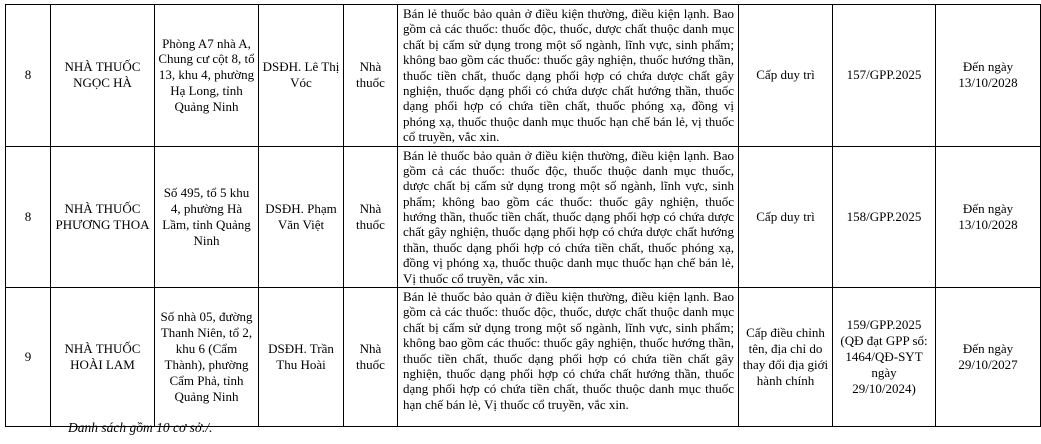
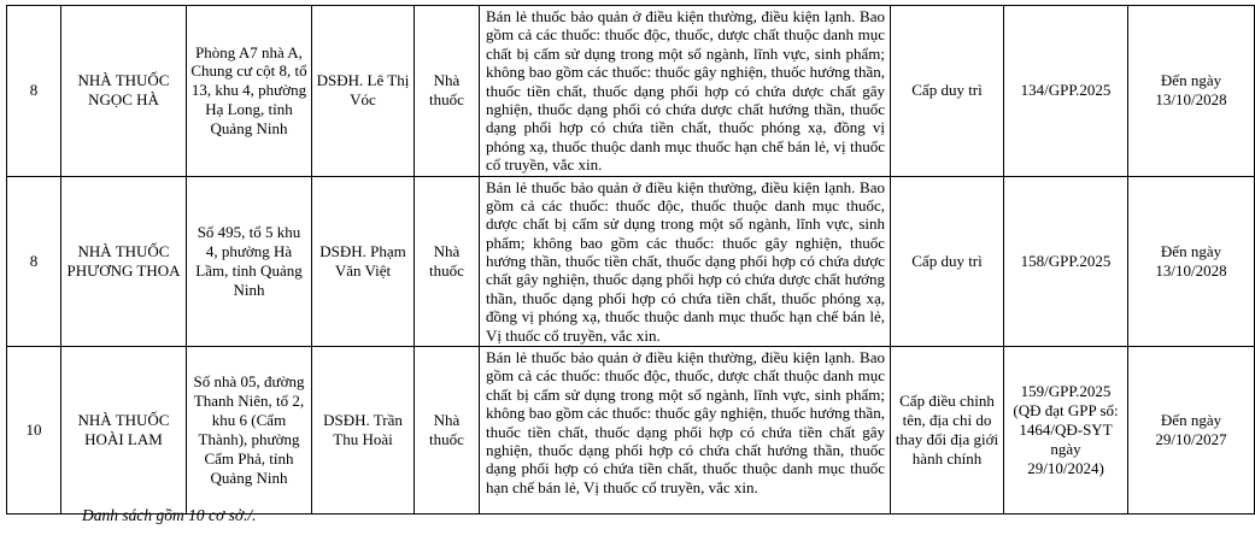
- 8	NHÀ THUỐC NGỌC HÀ	Phòng A7 nhà A, Chung cư cột 8, tổ 13, khu 4, phường Hạ Long, tỉnh Quảng Ninh	DSĐH. Lê Thị Vóc	Nhà thuốc	Bán lẻ thuốc bảo quản ở điều kiện thường, điều kiện lạnh. Bao gồm cả các thuốc: thuốc độc, thuốc, dược chất thuộc danh mục chất bị cấm sử dụng trong một số ngành, lĩnh vực, sinh phẩm; không bao gồm các thuốc: thuốc gây nghiện, thuốc hướng thần, thuốc tiền chất, thuốc dạng phối hợp có chứa dược chất gây nghiện, thuốc dạng phối có chứa dược chất hướng thần, thuốc dạng phối hợp có chứa tiền chất, thuốc phóng xạ, đồng vị phóng xạ, thuốc thuộc danh mục thuốc hạn chế bán lẻ, vị thuốc cổ truyền, vắc xin.	Cấp duy trì	157/GPP.2025	Đến ngày 13/10/2028
+ 8	NHÀ THUỐC NGỌC HÀ	Phòng A7 nhà A, Chung cư cột 8, tổ 13, khu 4, phường Hạ Long, tỉnh Quảng Ninh	DSĐH. Lê Thị Vóc	Nhà thuốc	Bán lẻ thuốc bảo quản ở điều kiện thường, điều kiện lạnh. Bao gồm cả các thuốc: thuốc độc, thuốc, dược chất thuộc danh mục chất bị cấm sử dụng trong một số ngành, lĩnh vực, sinh phẩm; không bao gồm các thuốc: thuốc gây nghiện, thuốc hướng thần, thuốc tiền chất, thuốc dạng phối hợp có chứa dược chất gây nghiện, thuốc dạng phối có chứa dược chất hướng thần, thuốc dạng phối hợp có chứa tiền chất, thuốc phóng xạ, đồng vị phóng xạ, thuốc thuộc danh mục thuốc hạn chế bán lẻ, vị thuốc cổ truyền, vắc xin.	Cấp duy trì	134/GPP.2025	Đến ngày 13/10/2028
  8	NHÀ THUỐC PHƯƠNG THOA	Số 495, tổ 5 khu 4, phường Hà Lầm, tỉnh Quảng Ninh	DSĐH. Phạm Văn Việt	Nhà thuốc	Bán lẻ thuốc bảo quản ở điều kiện thường, điều kiện lạnh. Bao gồm cả các thuốc: thuốc độc, thuốc thuộc danh mục thuốc, dược chất bị cấm sử dụng trong một số ngành, lĩnh vực, sinh phẩm; không bao gồm các thuốc: thuốc gây nghiện, thuốc hướng thần, thuốc tiền chất, thuốc dạng phối hợp có chứa dược chất gây nghiện, thuốc dạng phối hợp có chứa dược chất hướng thần, thuốc dạng phối hợp có chứa tiền chất, thuốc phóng xạ, đồng vị phóng xạ, thuốc thuộc danh mục thuốc hạn chế bán lẻ, Vị thuốc cổ truyền, vắc xin.	Cấp duy trì	158/GPP.2025	Đến ngày 13/10/2028
- 9	NHÀ THUỐC HOÀI LAM	Số nhà 05, đường Thanh Niên, tổ 2, khu 6 (Cẩm Thành), phường Cẩm Phả, tỉnh Quảng Ninh	DSĐH. Trần Thu Hoài	Nhà thuốc	Bán lẻ thuốc bảo quản ở điều kiện thường, điều kiện lạnh. Bao gồm cả các thuốc: thuốc độc, thuốc, dược chất thuộc danh mục chất bị cấm sử dụng trong một số ngành, lĩnh vực, sinh phẩm; không bao gồm các thuốc: thuốc gây nghiện, thuốc hướng thần, thuốc tiền chất, thuốc dạng phối hợp có chứa tiền chất gây nghiện, thuốc dạng phối hợp có chứa chất hướng thần, thuốc dạng phối hợp có chứa tiền chất, thuốc thuộc danh mục thuốc hạn chế bán lẻ, Vị thuốc cổ truyền, vắc xin.	Cấp điều chỉnh tên, địa chỉ do thay đổi địa giới hành chính	159/GPP.2025 (QĐ đạt GPP số: 1464/QĐ-SYT ngày 29/10/2024)	Đến ngày 29/10/2027
+ 10	NHÀ THUỐC HOÀI LAM	Số nhà 05, đường Thanh Niên, tổ 2, khu 6 (Cẩm Thành), phường Cẩm Phả, tỉnh Quảng Ninh	DSĐH. Trần Thu Hoài	Nhà thuốc	Bán lẻ thuốc bảo quản ở điều kiện thường, điều kiện lạnh. Bao gồm cả các thuốc: thuốc độc, thuốc, dược chất thuộc danh mục chất bị cấm sử dụng trong một số ngành, lĩnh vực, sinh phẩm; không bao gồm các thuốc: thuốc gây nghiện, thuốc hướng thần, thuốc tiền chất, thuốc dạng phối hợp có chứa tiền chất gây nghiện, thuốc dạng phối hợp có chứa chất hướng thần, thuốc dạng phối hợp có chứa tiền chất, thuốc thuộc danh mục thuốc hạn chế bán lẻ, Vị thuốc cổ truyền, vắc xin.	Cấp điều chỉnh tên, địa chỉ do thay đổi địa giới hành chính	159/GPP.2025 (QĐ đạt GPP số: 1464/QĐ-SYT ngày 29/10/2024)	Đến ngày 29/10/2027
  Danh sách gồm 10 cơ sở./.
